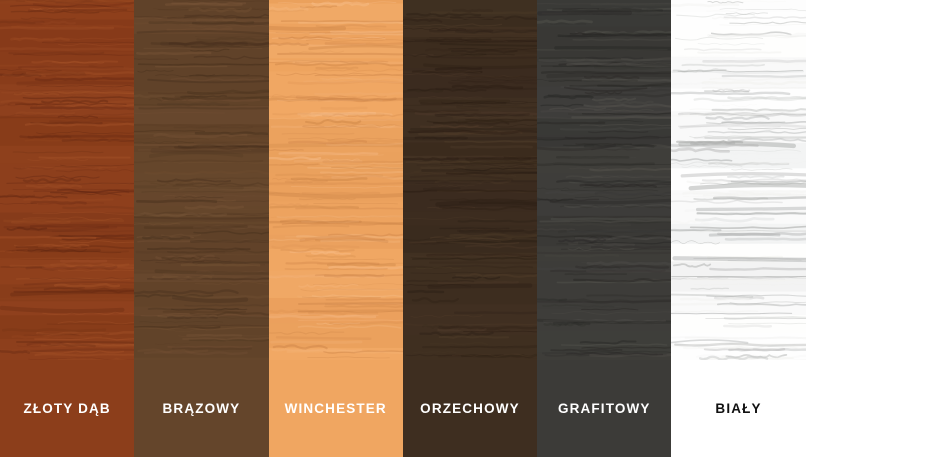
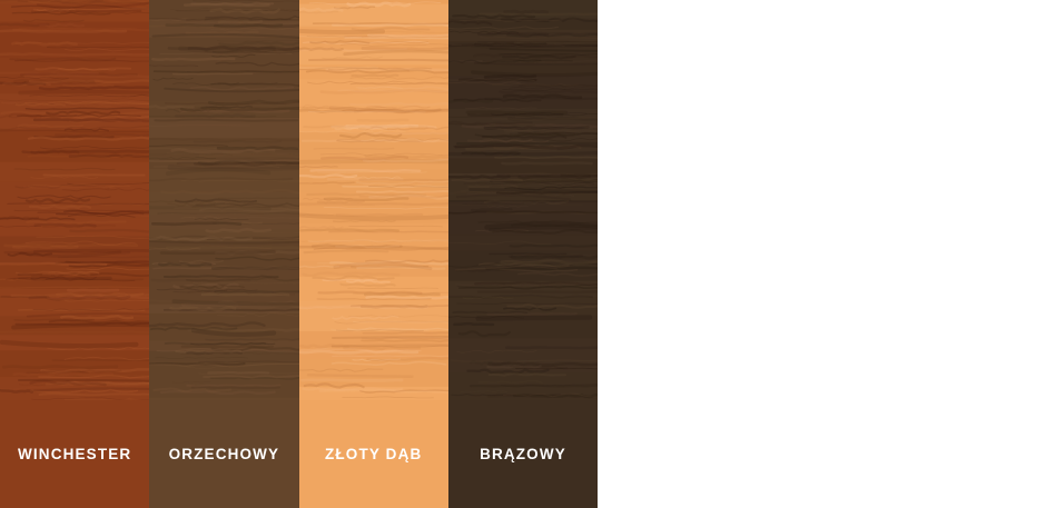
- ZŁOTY DĄB
+ WINCHESTER
- BRĄZOWY
+ ORZECHOWY
- WINCHESTER
+ ZŁOTY DĄB
- ORZECHOWY
+ BRĄZOWY
- GRAFITOWY
- BIAŁY
